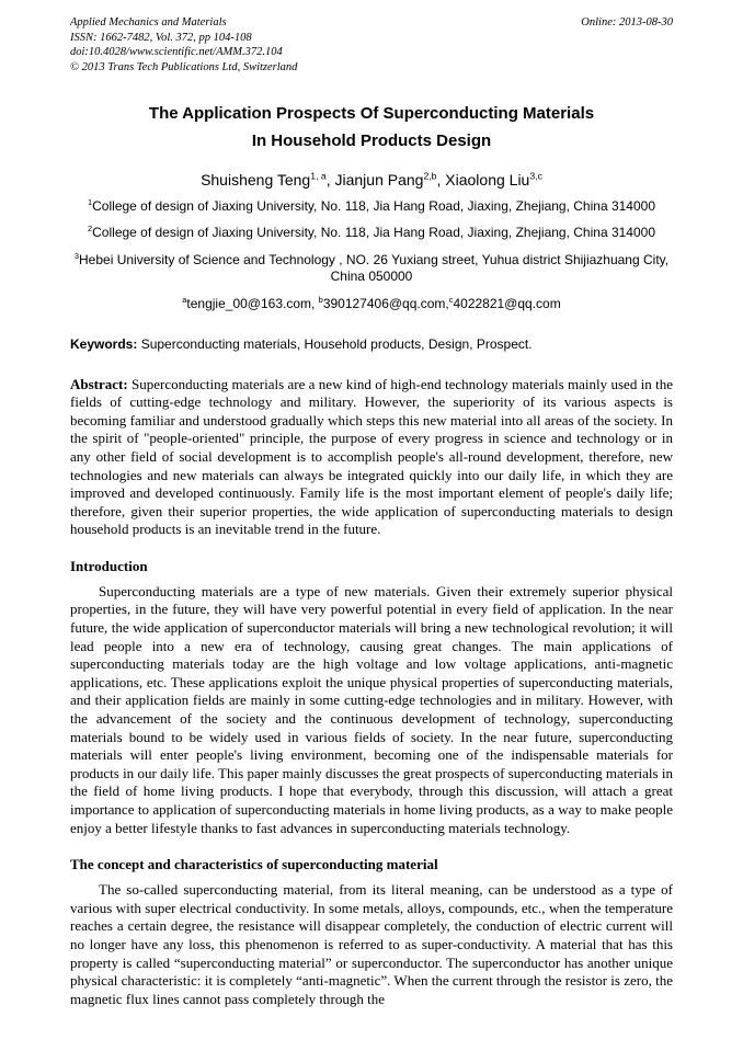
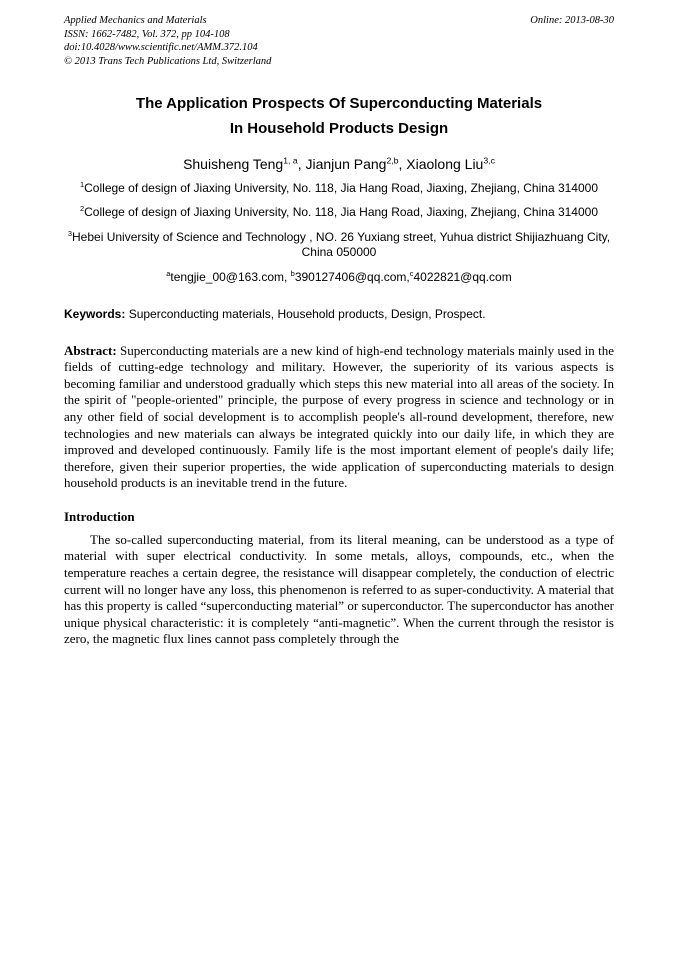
  Applied Mechanics and Materials
  ISSN: 1662-7482, Vol. 372, pp 104-108
  doi:10.4028/www.scientific.net/AMM.372.104
  © 2013 Trans Tech Publications Ltd, Switzerland
  Online: 2013-08-30
  The Application Prospects Of Superconducting Materials
  In Household Products Design
  Shuisheng Teng1, a, Jianjun Pang2,b, Xiaolong Liu3,c
  1College of design of Jiaxing University, No. 118, Jia Hang Road, Jiaxing, Zhejiang, China 314000
  2College of design of Jiaxing University, No. 118, Jia Hang Road, Jiaxing, Zhejiang, China 314000
  3Hebei University of Science and Technology , NO. 26 Yuxiang street, Yuhua district Shijiazhuang City, China 050000
  atengjie_00@163.com, b390127406@qq.com,c4022821@qq.com
  Keywords: Superconducting materials, Household products, Design, Prospect.
  Abstract: Superconducting materials are a new kind of high-end technology materials mainly used in the fields of cutting-edge technology and military. However, the superiority of its various aspects is becoming familiar and understood gradually which steps this new material into all areas of the society. In the spirit of "people-oriented" principle, the purpose of every progress in science and technology or in any other field of social development is to accomplish people's all-round development, therefore, new technologies and new materials can always be integrated quickly into our daily life, in which they are improved and developed continuously. Family life is the most important element of people's daily life; therefore, given their superior properties, the wide application of superconducting materials to design household products is an inevitable trend in the future.
  Introduction
- Superconducting materials are a type of new materials. Given their extremely superior physical properties, in the future, they will have very powerful potential in every field of application. In the near future, the wide application of superconductor materials will bring a new technological revolution; it will lead people into a new era of technology, causing great changes. The main applications of superconducting materials today are the high voltage and low voltage applications, anti-magnetic applications, etc. These applications exploit the unique physical properties of superconducting materials, and their application fields are mainly in some cutting-edge technologies and in military. However, with the advancement of the society and the continuous development of technology, superconducting materials bound to be widely used in various fields of society. In the near future, superconducting materials will enter people's living environment, becoming one of the indispensable materials for products in our daily life. This paper mainly discusses the great prospects of superconducting materials in the field of home living products. I hope that everybody, through this discussion, will attach a great importance to application of superconducting materials in home living products, as a way to make people enjoy a better lifestyle thanks to fast advances in superconducting materials technology.
- The concept and characteristics of superconducting material
- The so-called superconducting material, from its literal meaning, can be understood as a type of various with super electrical conductivity. In some metals, alloys, compounds, etc., when the temperature reaches a certain degree, the resistance will disappear completely, the conduction of electric current will no longer have any loss, this phenomenon is referred to as super-conductivity. A material that has this property is called “superconducting material” or superconductor. The superconductor has another unique physical characteristic: it is completely “anti-magnetic”. When the current through the resistor is zero, the magnetic flux lines cannot pass completely through the
+ The so-called superconducting material, from its literal meaning, can be understood as a type of material with super electrical conductivity. In some metals, alloys, compounds, etc., when the temperature reaches a certain degree, the resistance will disappear completely, the conduction of electric current will no longer have any loss, this phenomenon is referred to as super-conductivity. A material that has this property is called “superconducting material” or superconductor. The superconductor has another unique physical characteristic: it is completely “anti-magnetic”. When the current through the resistor is zero, the magnetic flux lines cannot pass completely through the
